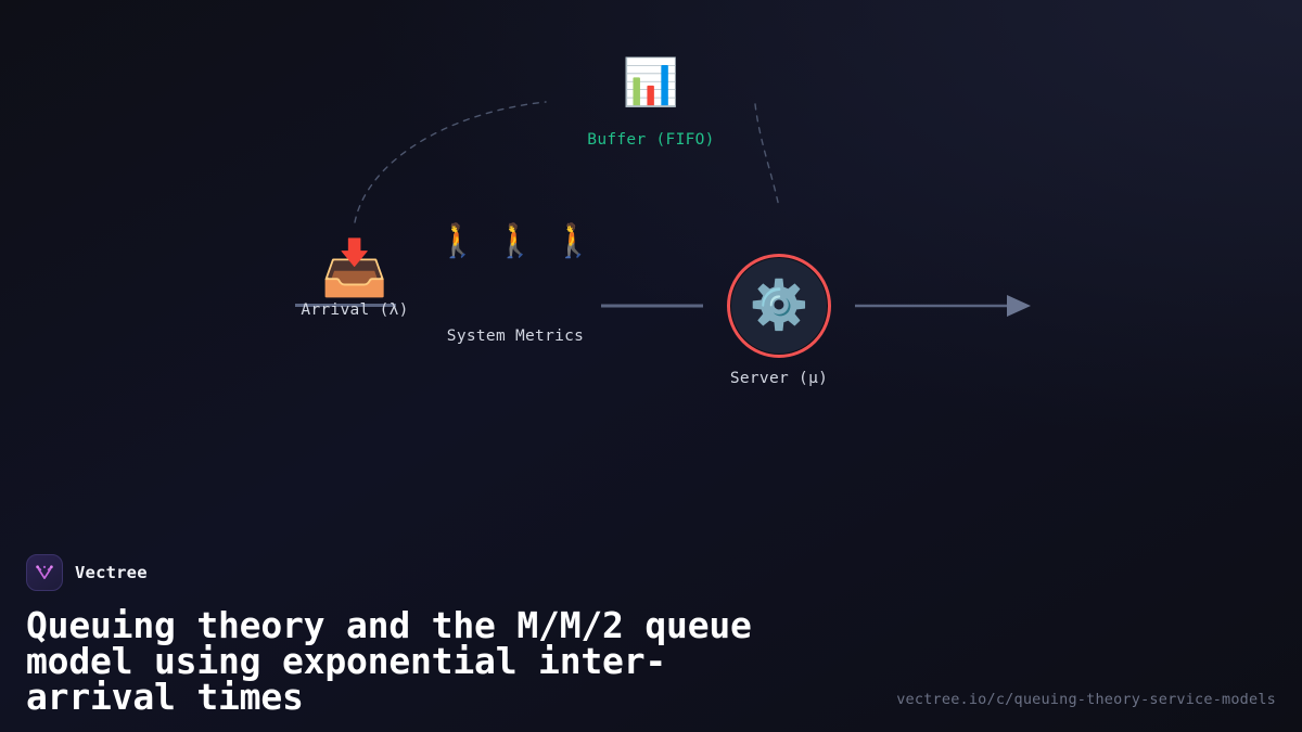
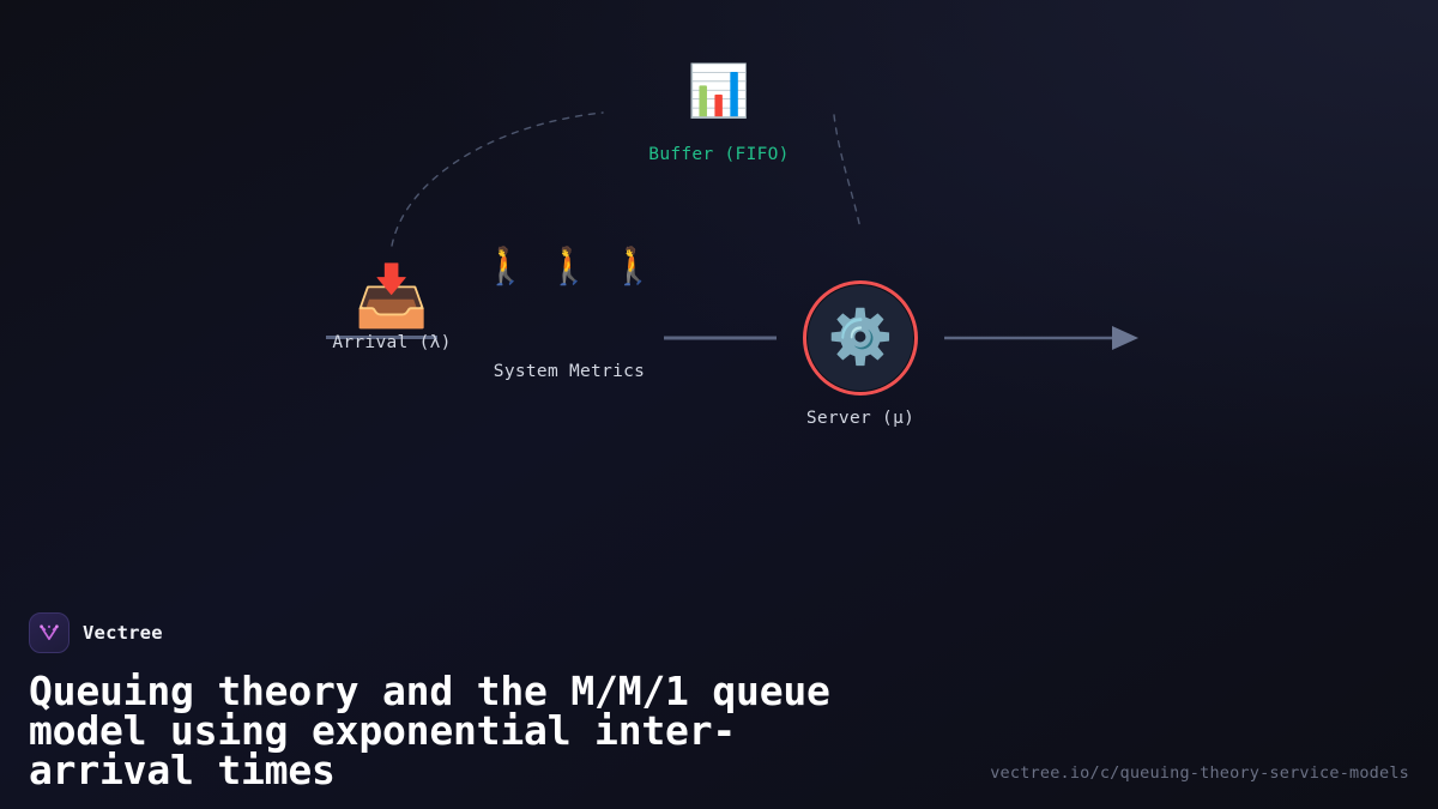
  📊
  Buffer (FIFO)
  📥
  Arrival (λ)
  🚶
  🚶
  🚶
  System Metrics
  ⚙️
  Server (μ)
  Vectree
- Queuing theory and the M/M/2 queue
+ Queuing theory and the M/M/1 queue
  model using exponential inter-
  arrival times
  vectree.io/c/queuing-theory-service-models
